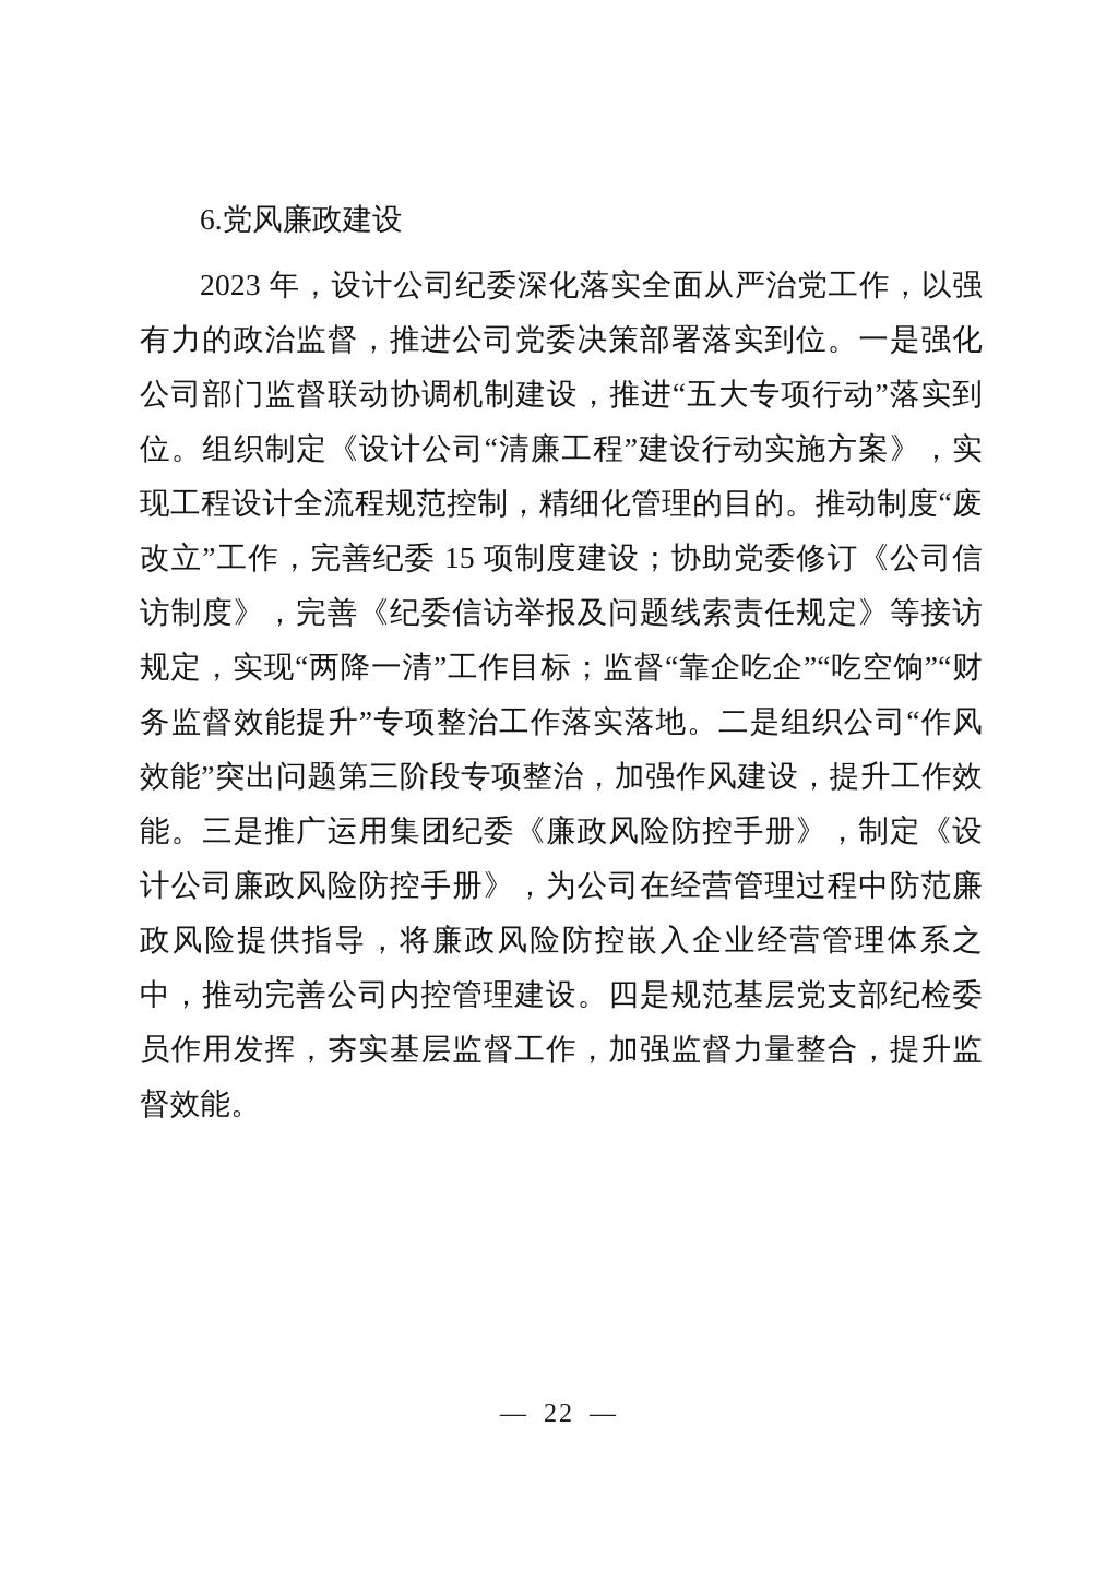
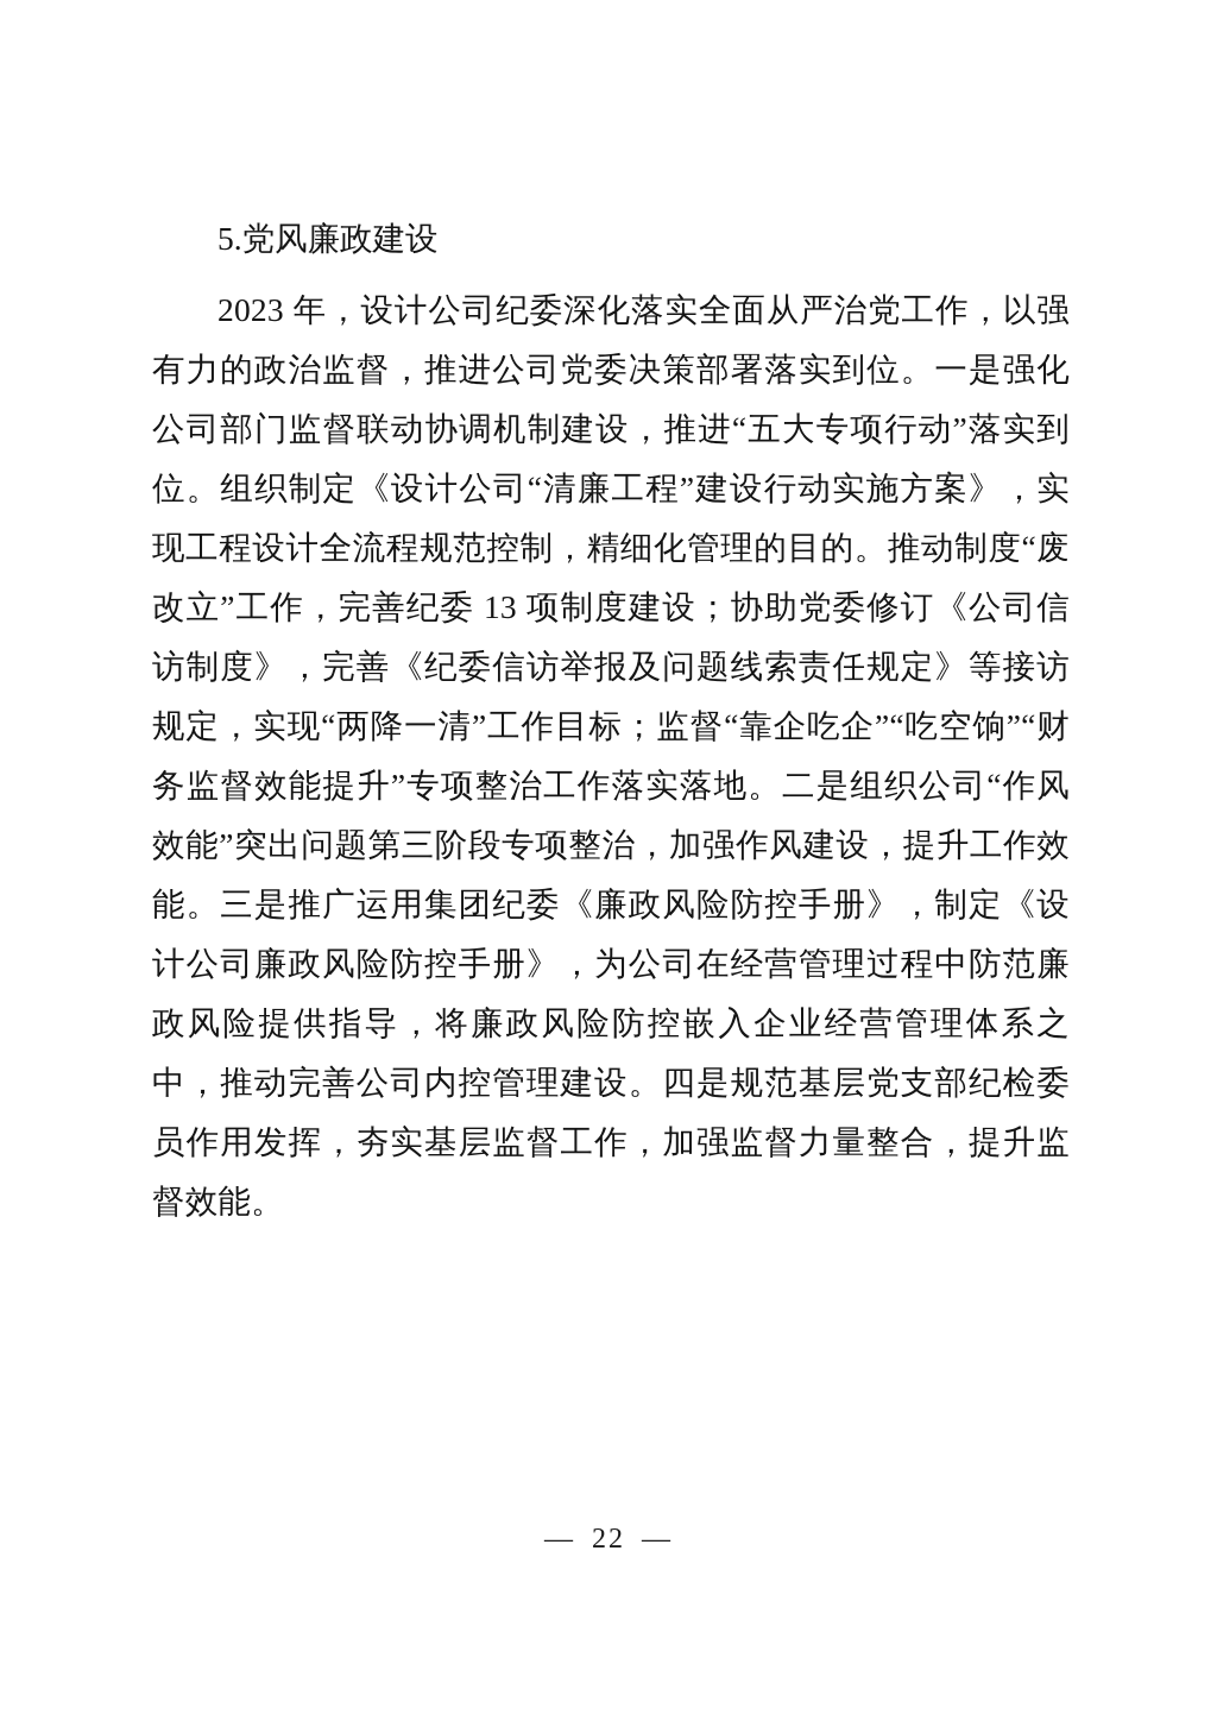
- 6.党风廉政建设
+ 5.党风廉政建设
- 2023 年，设计公司纪委深化落实全面从严治党工作，以强有力的政治监督，推进公司党委决策部署落实到位。一是强化公司部门监督联动协调机制建设，推进“五大专项行动”落实到位。组织制定《设计公司“清廉工程”建设行动实施方案》，实现工程设计全流程规范控制，精细化管理的目的。推动制度“废改立”工作，完善纪委 15 项制度建设；协助党委修订《公司信访制度》，完善《纪委信访举报及问题线索责任规定》等接访规定，实现“两降一清”工作目标；监督“靠企吃企”“吃空饷”“财务监督效能提升”专项整治工作落实落地。二是组织公司“作风效能”突出问题第三阶段专项整治，加强作风建设，提升工作效能。三是推广运用集团纪委《廉政风险防控手册》，制定《设计公司廉政风险防控手册》，为公司在经营管理过程中防范廉政风险提供指导，将廉政风险防控嵌入企业经营管理体系之中，推动完善公司内控管理建设。四是规范基层党支部纪检委员作用发挥，夯实基层监督工作，加强监督力量整合，提升监督效能。
+ 2023 年，设计公司纪委深化落实全面从严治党工作，以强有力的政治监督，推进公司党委决策部署落实到位。一是强化公司部门监督联动协调机制建设，推进“五大专项行动”落实到位。组织制定《设计公司“清廉工程”建设行动实施方案》，实现工程设计全流程规范控制，精细化管理的目的。推动制度“废改立”工作，完善纪委 13 项制度建设；协助党委修订《公司信访制度》，完善《纪委信访举报及问题线索责任规定》等接访规定，实现“两降一清”工作目标；监督“靠企吃企”“吃空饷”“财务监督效能提升”专项整治工作落实落地。二是组织公司“作风效能”突出问题第三阶段专项整治，加强作风建设，提升工作效能。三是推广运用集团纪委《廉政风险防控手册》，制定《设计公司廉政风险防控手册》，为公司在经营管理过程中防范廉政风险提供指导，将廉政风险防控嵌入企业经营管理体系之中，推动完善公司内控管理建设。四是规范基层党支部纪检委员作用发挥，夯实基层监督工作，加强监督力量整合，提升监督效能。
  — 22 —
